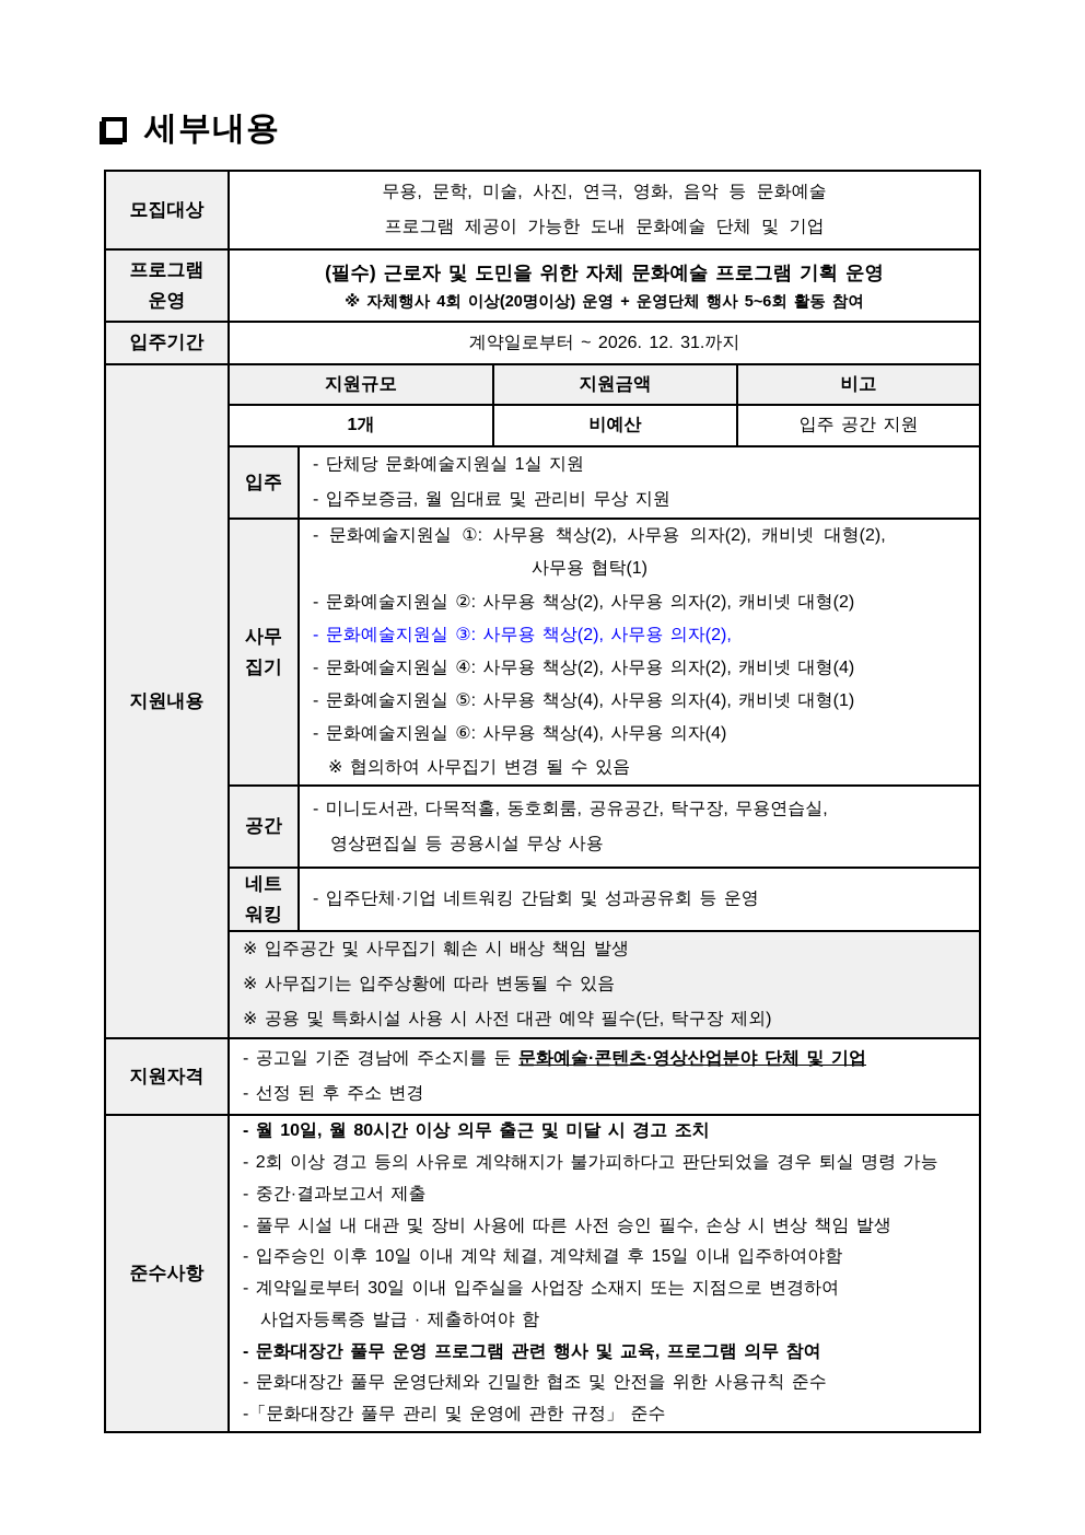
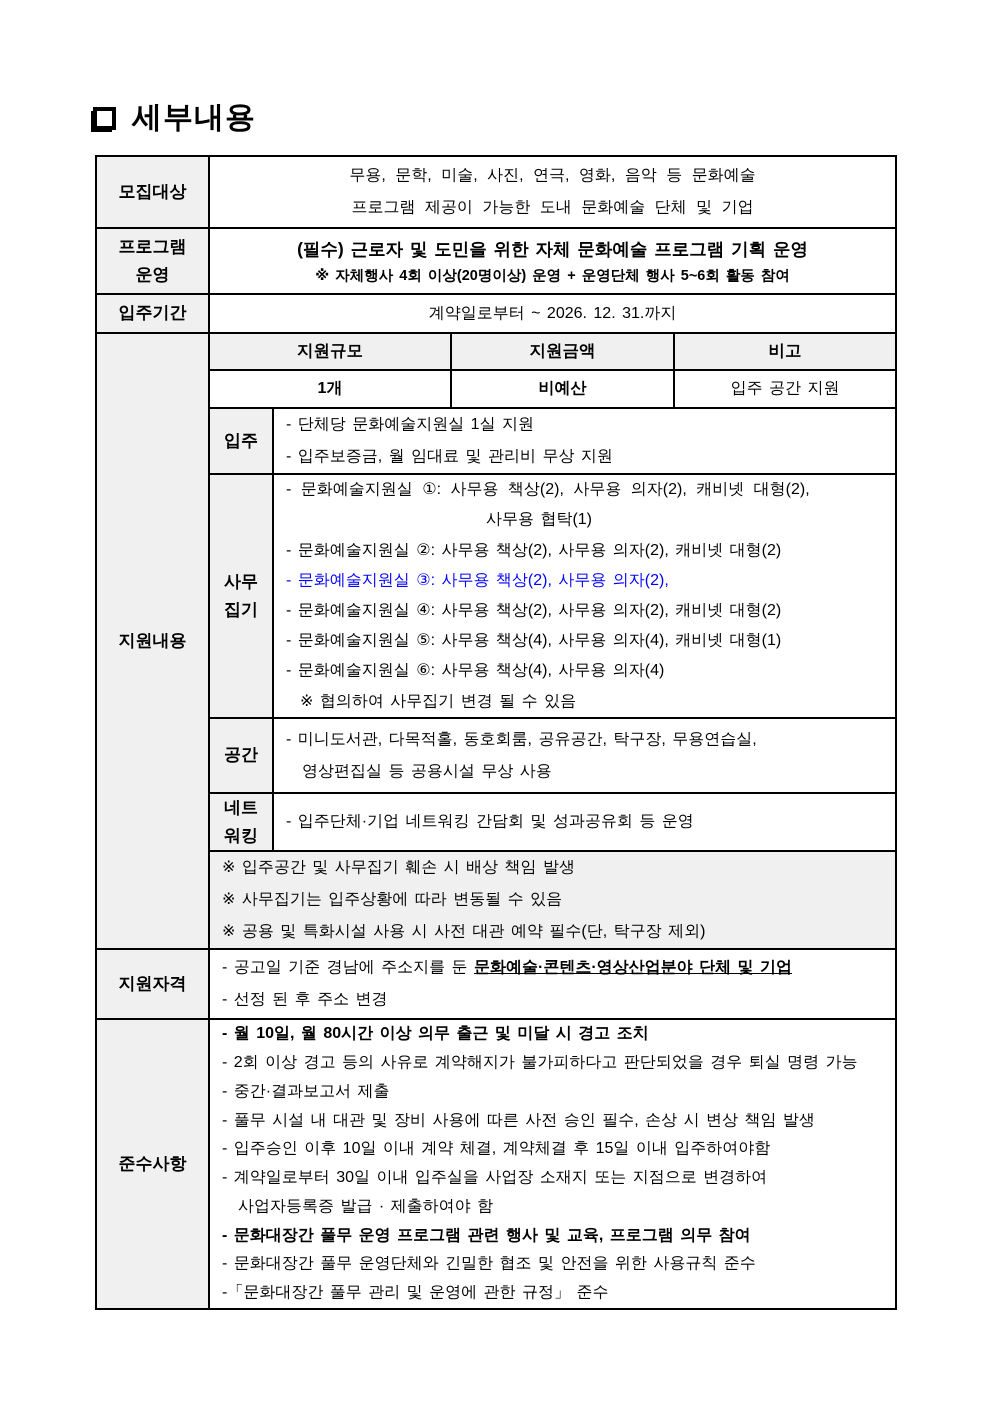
  세부내용
  모집대상	무용, 문학, 미술, 사진, 연극, 영화, 음악 등 문화예술 프로그램 제공이 가능한 도내 문화예술 단체 및 기업
  프로그램 운영	(필수) 근로자 및 도민을 위한 자체 문화예술 프로그램 기획 운영 ※ 자체행사 4회 이상(20명이상) 운영 + 운영단체 행사 5~6회 활동 참여
  입주기간	계약일로부터 ~ 2026. 12. 31.까지
  지원내용	지원규모	지원금액	비고
  1개	비예산	입주 공간 지원
  입주	- 단체당 문화예술지원실 1실 지원 - 입주보증금, 월 임대료 및 관리비 무상 지원
- 사무 집기	- 문화예술지원실 ①: 사무용 책상(2), 사무용 의자(2), 캐비넷 대형(2), 사무용 협탁(1) - 문화예술지원실 ②: 사무용 책상(2), 사무용 의자(2), 캐비넷 대형(2) - 문화예술지원실 ③: 사무용 책상(2), 사무용 의자(2), - 문화예술지원실 ④: 사무용 책상(2), 사무용 의자(2), 캐비넷 대형(4) - 문화예술지원실 ⑤: 사무용 책상(4), 사무용 의자(4), 캐비넷 대형(1) - 문화예술지원실 ⑥: 사무용 책상(4), 사무용 의자(4) ※ 협의하여 사무집기 변경 될 수 있음
+ 사무 집기	- 문화예술지원실 ①: 사무용 책상(2), 사무용 의자(2), 캐비넷 대형(2), 사무용 협탁(1) - 문화예술지원실 ②: 사무용 책상(2), 사무용 의자(2), 캐비넷 대형(2) - 문화예술지원실 ③: 사무용 책상(2), 사무용 의자(2), - 문화예술지원실 ④: 사무용 책상(2), 사무용 의자(2), 캐비넷 대형(2) - 문화예술지원실 ⑤: 사무용 책상(4), 사무용 의자(4), 캐비넷 대형(1) - 문화예술지원실 ⑥: 사무용 책상(4), 사무용 의자(4) ※ 협의하여 사무집기 변경 될 수 있음
  공간	- 미니도서관, 다목적홀, 동호회룸, 공유공간, 탁구장, 무용연습실, 영상편집실 등 공용시설 무상 사용
  네트 워킹	- 입주단체·기업 네트워킹 간담회 및 성과공유회 등 운영
  ※ 입주공간 및 사무집기 훼손 시 배상 책임 발생 ※ 사무집기는 입주상황에 따라 변동될 수 있음 ※ 공용 및 특화시설 사용 시 사전 대관 예약 필수(단, 탁구장 제외)
  지원자격	- 공고일 기준 경남에 주소지를 둔 문화예술·콘텐츠·영상산업분야 단체 및 기업 - 선정 된 후 주소 변경
  준수사항	- 월 10일, 월 80시간 이상 의무 출근 및 미달 시 경고 조치 - 2회 이상 경고 등의 사유로 계약해지가 불가피하다고 판단되었을 경우 퇴실 명령 가능 - 중간·결과보고서 제출 - 풀무 시설 내 대관 및 장비 사용에 따른 사전 승인 필수, 손상 시 변상 책임 발생 - 입주승인 이후 10일 이내 계약 체결, 계약체결 후 15일 이내 입주하여야함 - 계약일로부터 30일 이내 입주실을 사업장 소재지 또는 지점으로 변경하여 사업자등록증 발급 · 제출하여야 함 - 문화대장간 풀무 운영 프로그램 관련 행사 및 교육, 프로그램 의무 참여 - 문화대장간 풀무 운영단체와 긴밀한 협조 및 안전을 위한 사용규칙 준수 -「문화대장간 풀무 관리 및 운영에 관한 규정」 준수
